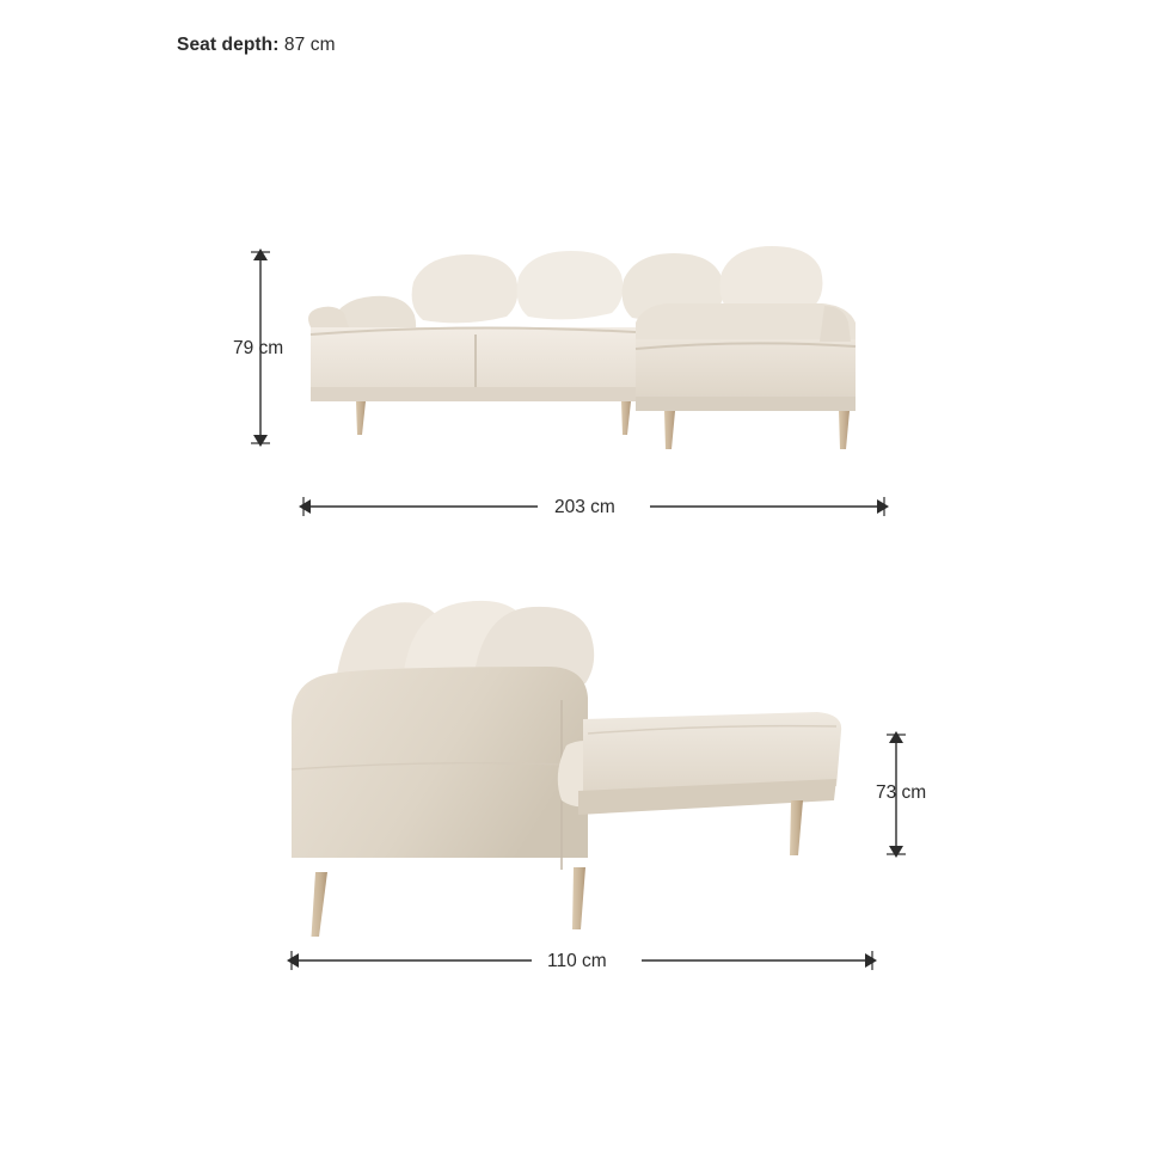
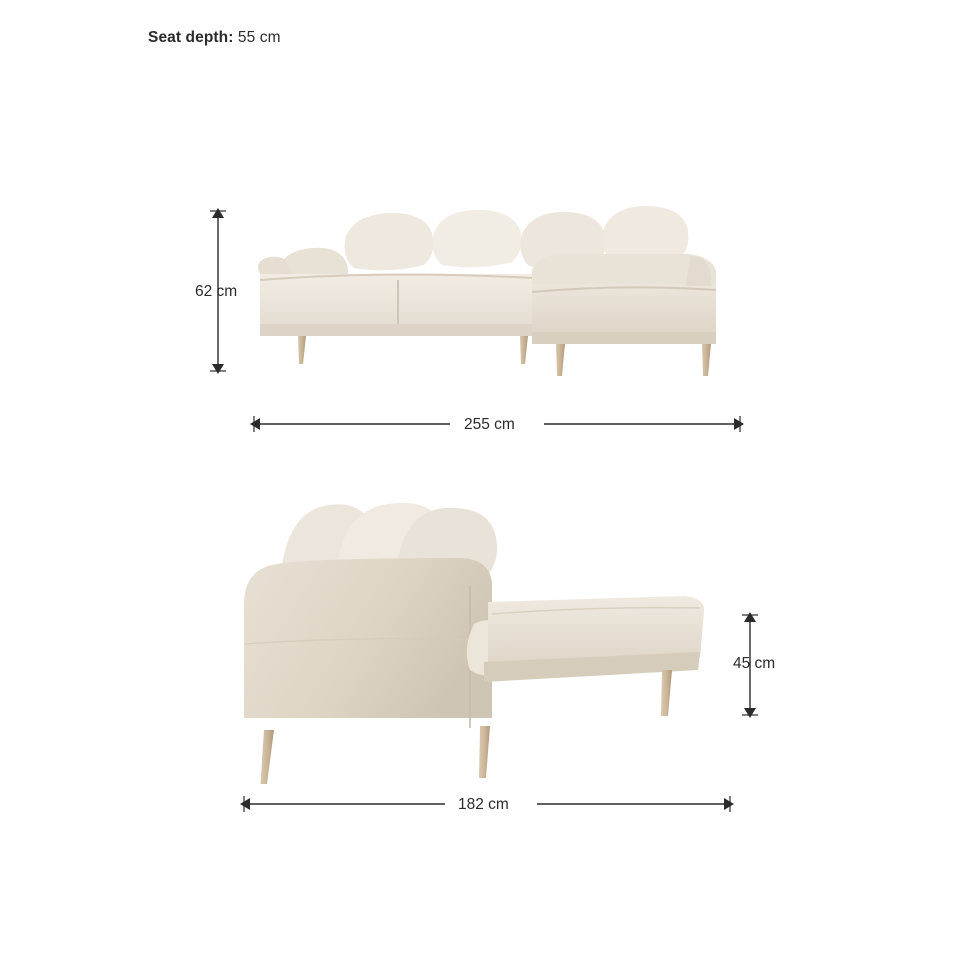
- Seat depth: 87 cm
+ Seat depth: 55 cm
- 79 cm
+ 62 cm
- 203 cm
+ 255 cm
- 73 cm
+ 45 cm
- 110 cm
+ 182 cm
